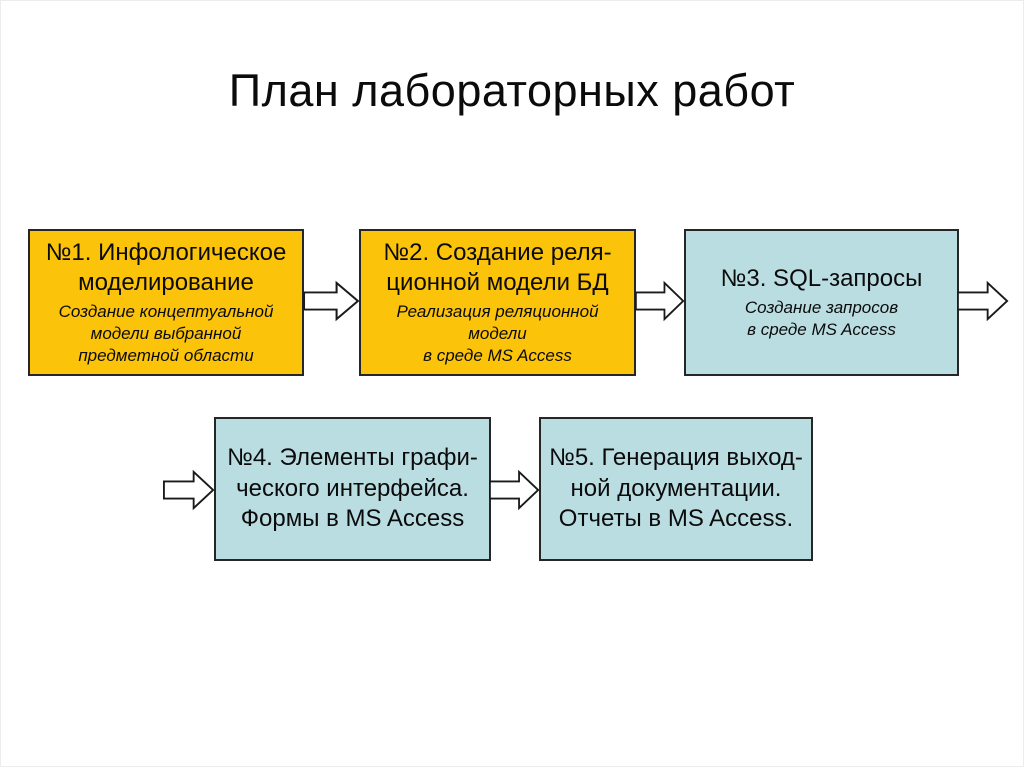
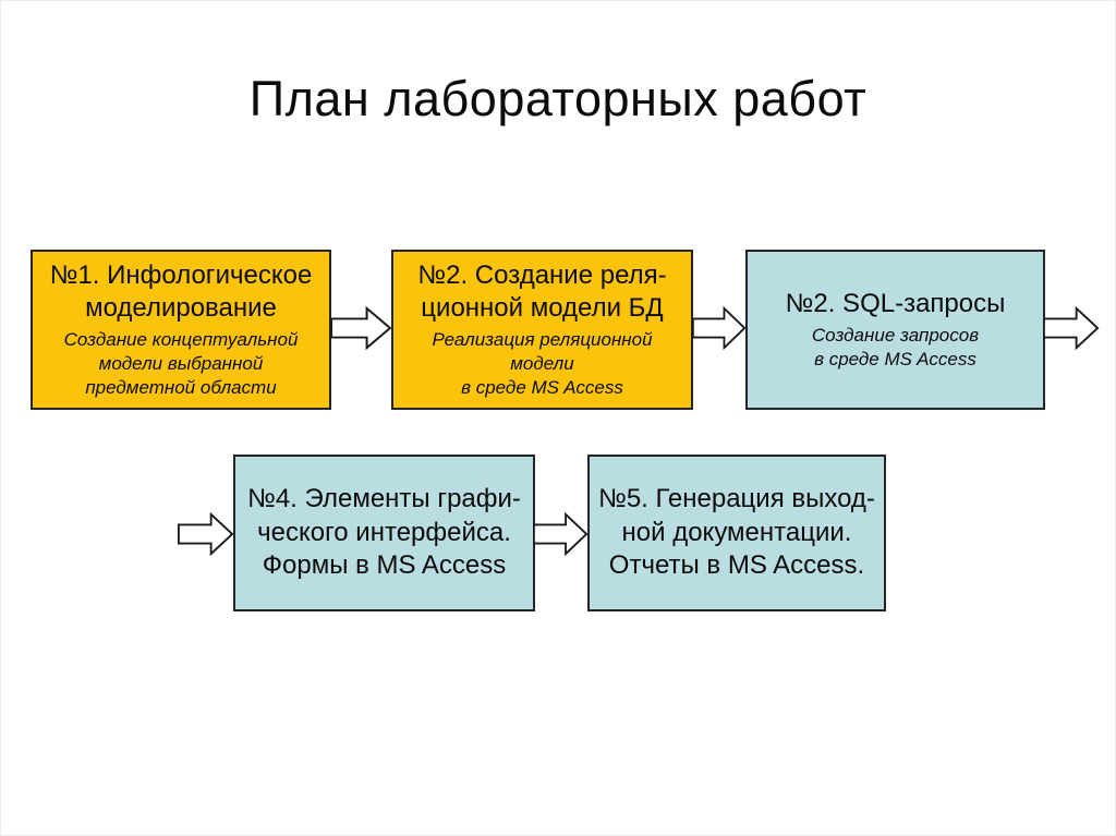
  План лабораторных работ
  №1. Инфологическое
  моделирование
  Создание концептуальной
  модели выбранной
  предметной области
  №2. Создание реля-
  ционной модели БД
  Реализация реляционной модели
  в среде MS Access
- №3. SQL-запросы
+ №2. SQL-запросы
  Создание запросов
  в среде MS Access
  №4. Элементы графи-
  ческого интерфейса.
  Формы в MS Access
  №5. Генерация выход-
  ной документации.
  Отчеты в MS Access.
